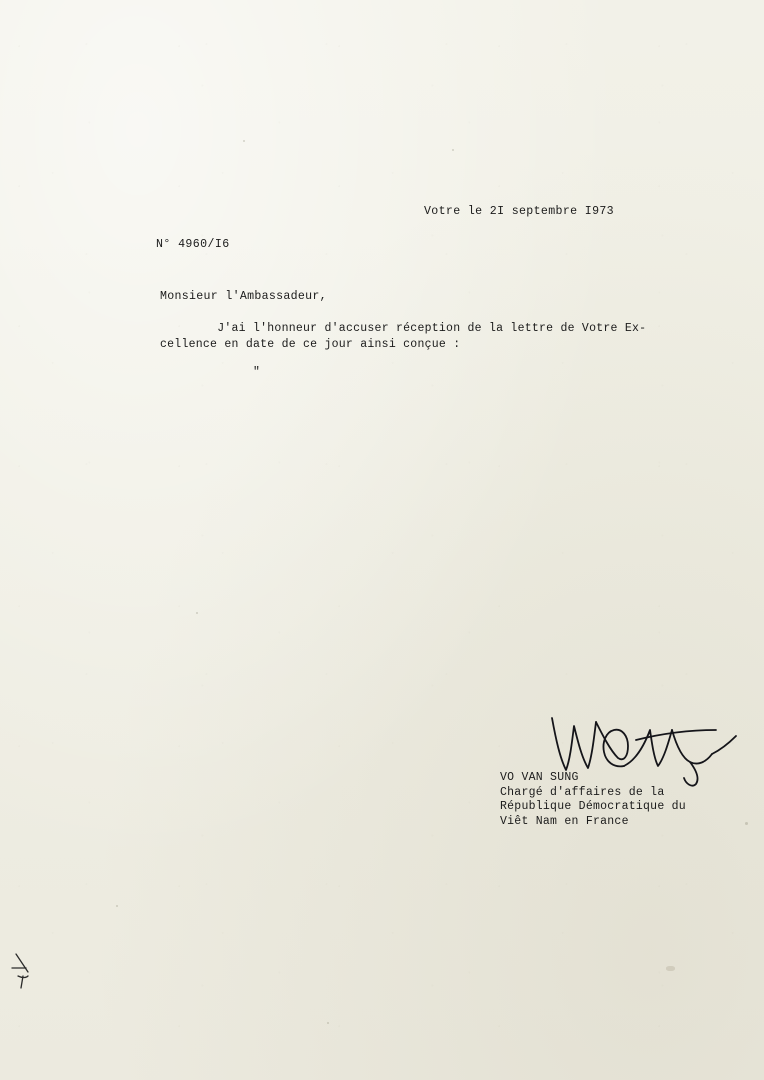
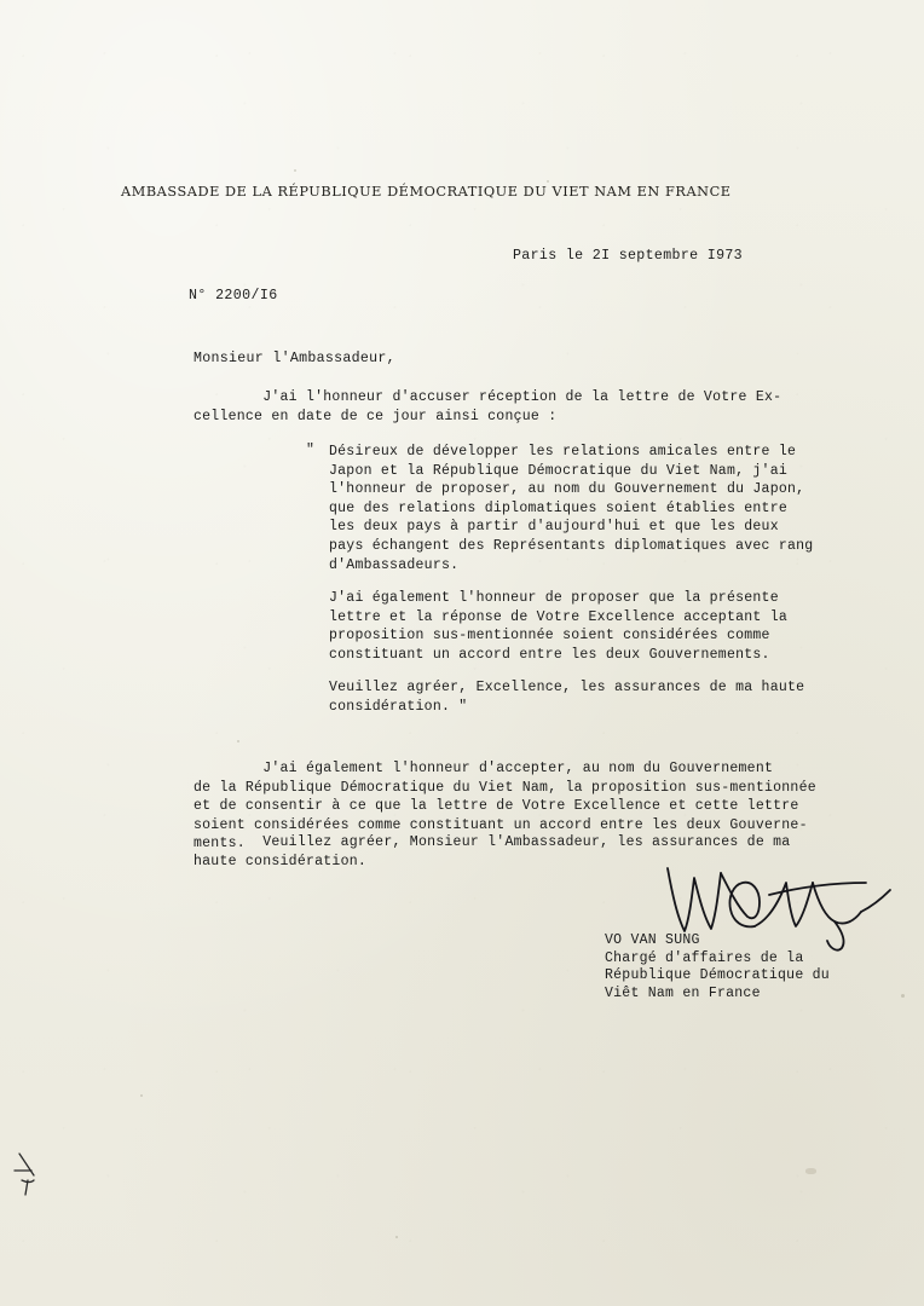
+ AMBASSADE DE LA RÉPUBLIQUE DÉMOCRATIQUE DU VIET NAM EN FRANCE
- Votre le 2I septembre I973
+ Paris le 2I septembre I973
- N° 4960/I6
+ N° 2200/I6
  Monsieur l'Ambassadeur,
  J'ai l'honneur d'accuser réception de la lettre de Votre Ex-
  cellence en date de ce jour ainsi conçue :
  "
+ Désireux de développer les relations amicales entre le
+ Japon et la République Démocratique du Viet Nam, j'ai
+ l'honneur de proposer, au nom du Gouvernement du Japon,
+ que des relations diplomatiques soient établies entre
+ les deux pays à partir d'aujourd'hui et que les deux
+ pays échangent des Représentants diplomatiques avec rang
+ d'Ambassadeurs.
+ J'ai également l'honneur de proposer que la présente
+ lettre et la réponse de Votre Excellence acceptant la
+ proposition sus-mentionnée soient considérées comme
+ constituant un accord entre les deux Gouvernements.
+ Veuillez agréer, Excellence, les assurances de ma haute
+ considération. "
+ J'ai également l'honneur d'accepter, au nom du Gouvernement
+ de la République Démocratique du Viet Nam, la proposition sus-mentionnée
+ et de consentir à ce que la lettre de Votre Excellence et cette lettre
+ soient considérées comme constituant un accord entre les deux Gouverne-
+ ments.
+ Veuillez agréer, Monsieur l'Ambassadeur, les assurances de ma
+ haute considération.
  VO VAN SUNG
  Chargé d'affaires de la
  République Démocratique du
  Viêt Nam en France
